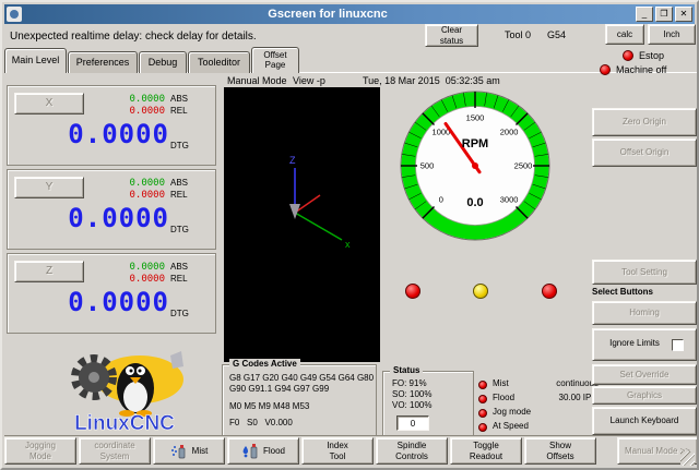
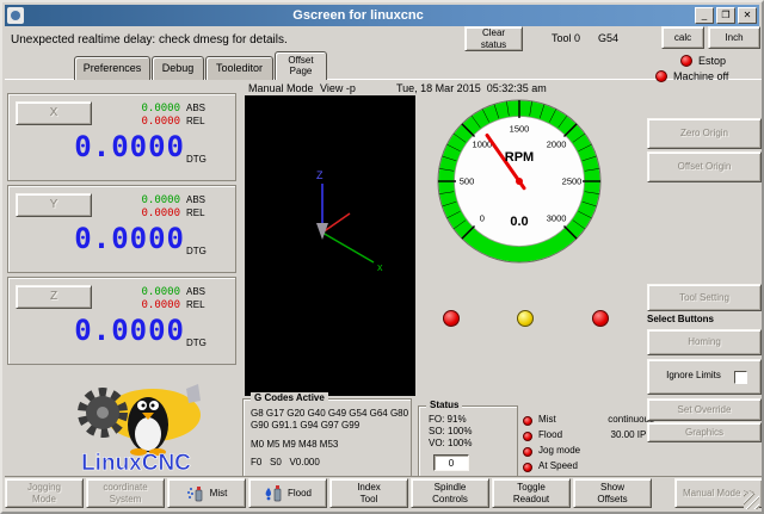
  Gscreen for linuxcnc
  _
  ❐
  ✕
- Unexpected realtime delay: check delay for details.
+ Unexpected realtime delay: check dmesg for details.
  Clear status
  Tool 0
  G54
  calc
  Inch
- Main Level
  Preferences
  Debug
  Tooleditor
  Offset Page
  Estop
  Machine off
  X
  0.0000
  ABS
  0.0000
  REL
  0.0000
  DTG
  Y
  0.0000
  ABS
  0.0000
  REL
  0.0000
  DTG
  Z
  0.0000
  ABS
  0.0000
  REL
  0.0000
  DTG
  Manual Mode
  View -p
  Tue, 18 Mar 2015 05:32:35 am
  Z
  x
  0
  500
  1000
  1500
  2000
  2500
  3000
  RPM
  0.0
  G Codes Active
  G8 G17 G20 G40 G49 G54 G64 G80
  G90 G91.1 G94 G97 G99
  M0 M5 M9 M48 M53
  F0 S0 V0.000
  Status
  FO: 91%
  SO: 100%
  VO: 100%
  0
  Mist
  continuo
  Flood
  30.00 IP
  Jog mode
  At Speed
  LinuxCNC
  Zero Origin
  Offset Origin
  Tool Setting
  Select Buttons
  Homing
  Ignore Limits
  Set Override
  Graphics
- Launch Keyboard
  Jogging Mode
  coordinate System
  Mist
  Flood
  Index Tool
  Spindle Controls
  Toggle Readout
  Show Offsets
  Manual Mode
